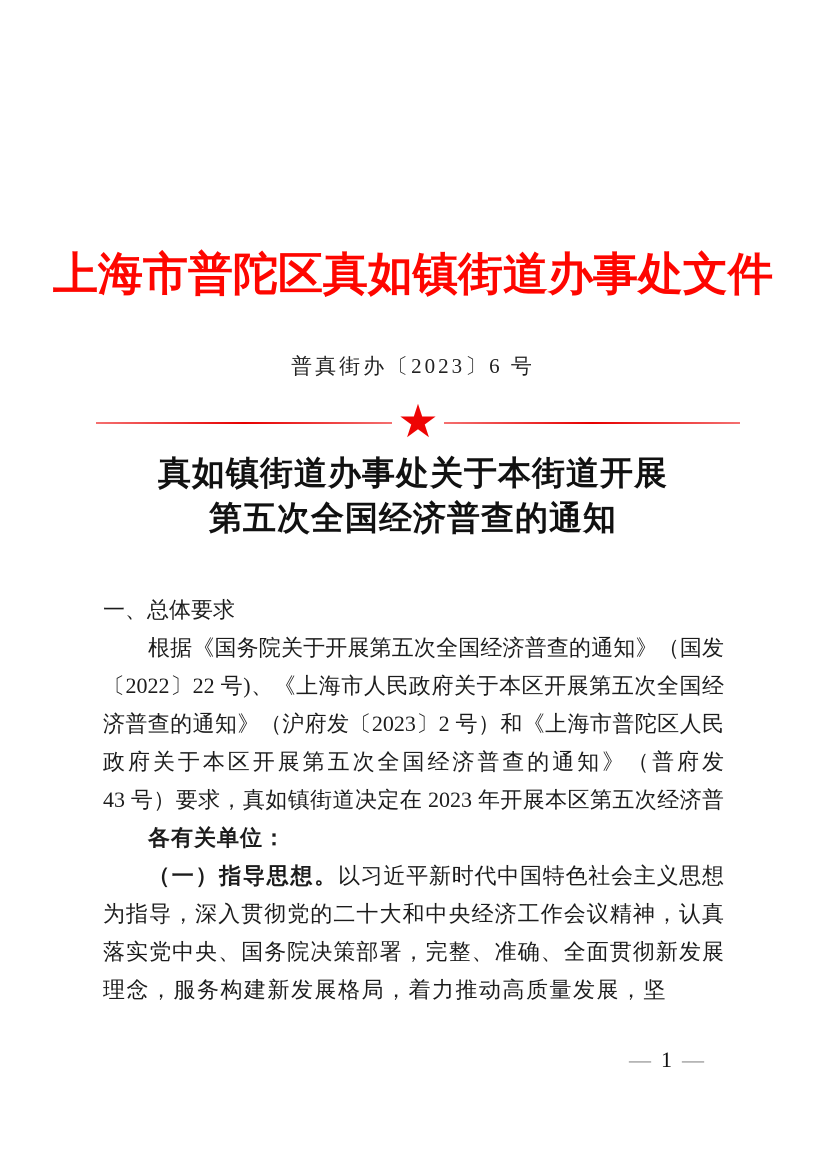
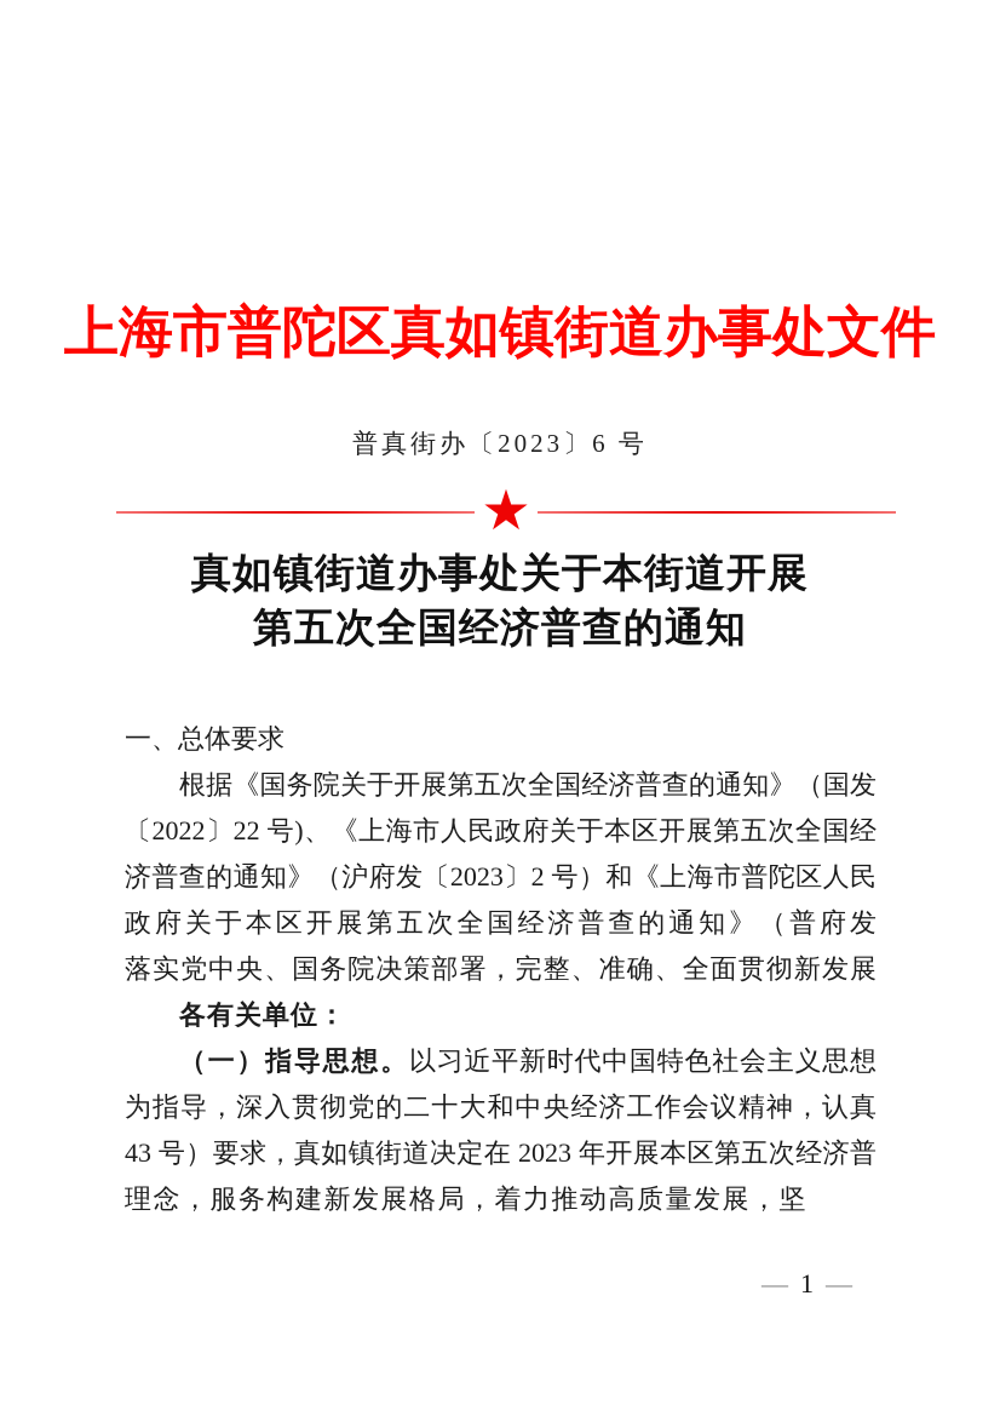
  上海市普陀区真如镇街道办事处文件
  普真街办〔2023〕6 号
  ★
  真如镇街道办事处关于本街道开展
  第五次全国经济普查的通知
  一、总体要求
  根据《国务院关于开展第五次全国经济普查的通知》（国发
  〔2022〕22 号)、《上海市人民政府关于本区开展第五次全国经
  济普查的通知》（沪府发〔2023〕2 号）和《上海市普陀区人民
  政府关于本区开展第五次全国经济普查的通知》（普府发
- 43 号）要求，真如镇街道决定在 2023 年开展本区第五次经济普
+ 落实党中央、国务院决策部署，完整、准确、全面贯彻新发展
  各有关单位：
  （一）指导思想。以习近平新时代中国特色社会主义思想
  为指导，深入贯彻党的二十大和中央经济工作会议精神，认真
- 落实党中央、国务院决策部署，完整、准确、全面贯彻新发展
+ 43 号）要求，真如镇街道决定在 2023 年开展本区第五次经济普
  理念，服务构建新发展格局，着力推动高质量发展，坚
  — 1 —
